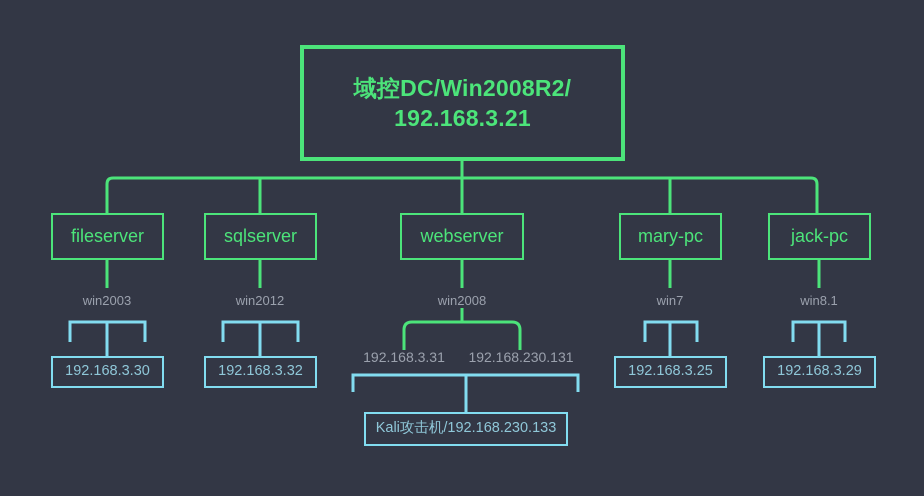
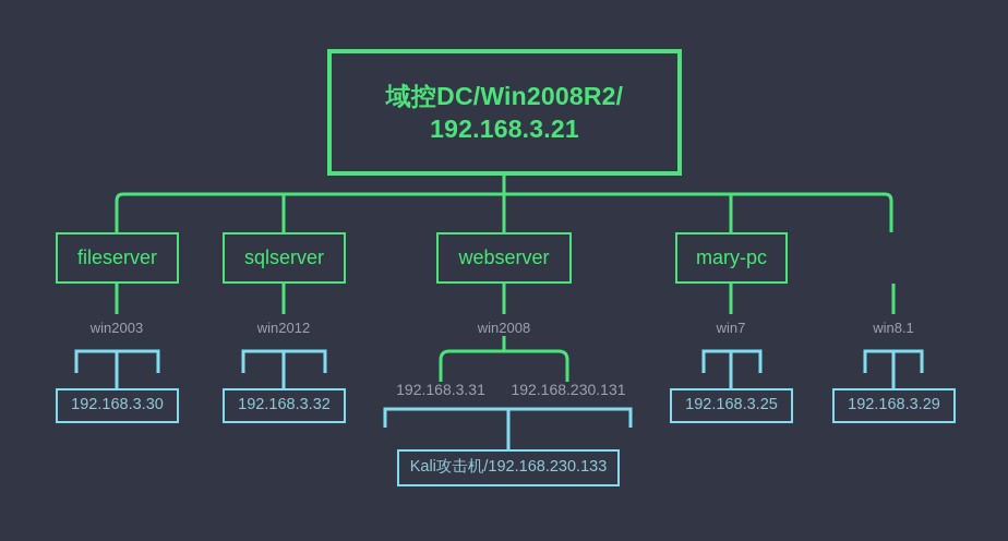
  域控DC/Win2008R2/
  192.168.3.21
  fileserver
  sqlserver
  webserver
  mary-pc
- jack-pc
  win2003
  win2012
  win2008
  win7
  win8.1
  192.168.3.30
  192.168.3.32
  192.168.3.25
  192.168.3.29
  192.168.3.31
  192.168.230.131
  Kali攻击机/192.168.230.133
